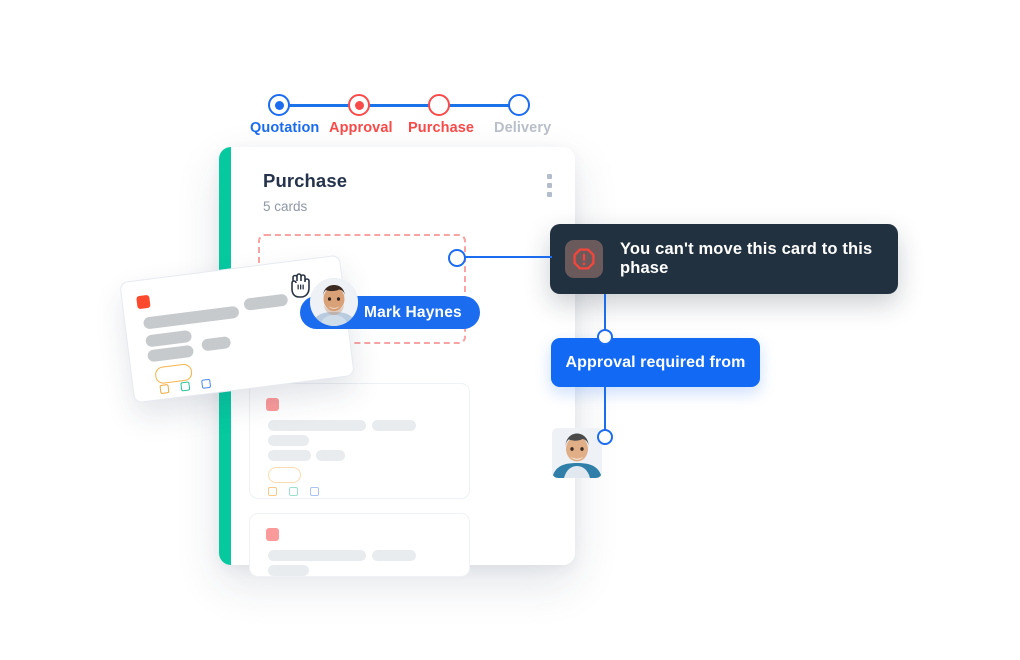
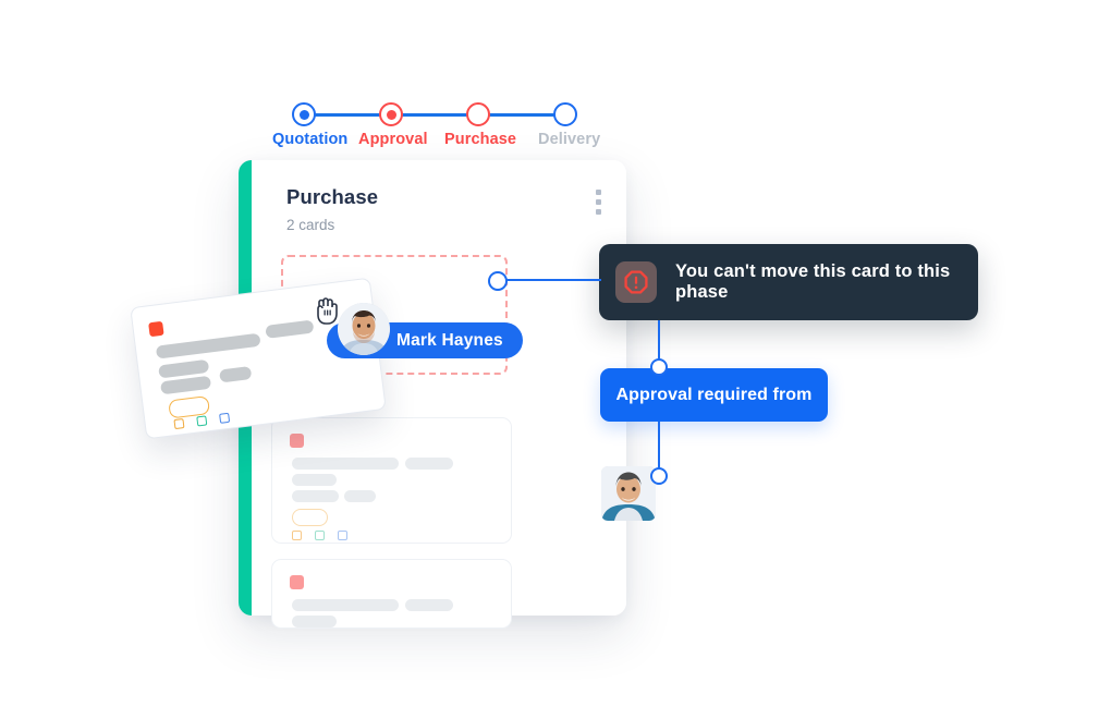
  Quotation
  Approval
  Purchase
  Delivery
  Purchase
- 5 cards
+ 2 cards
  Mark Haynes
  You can't move this card to this phase
  Approval required from
